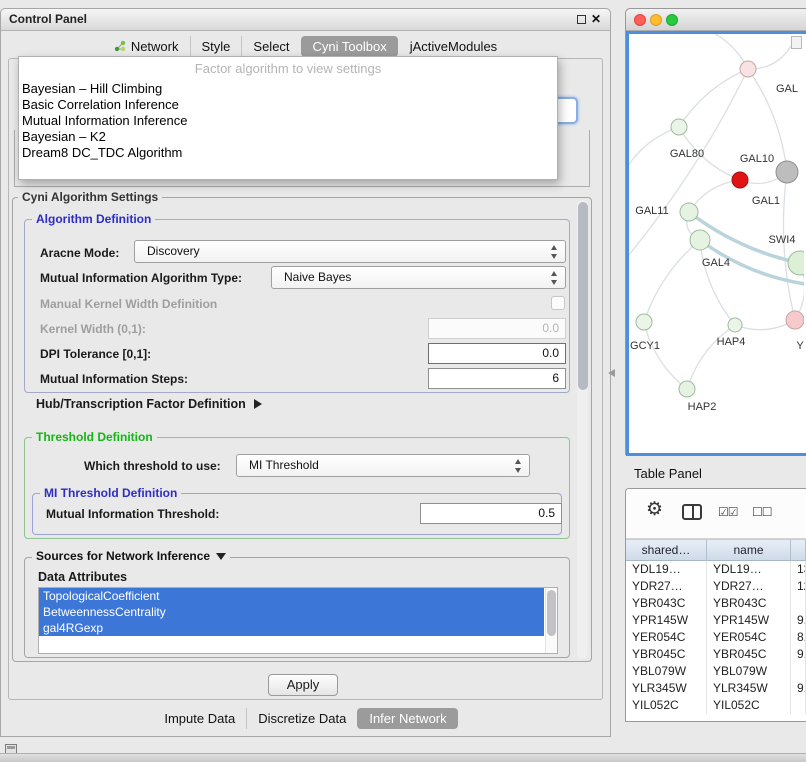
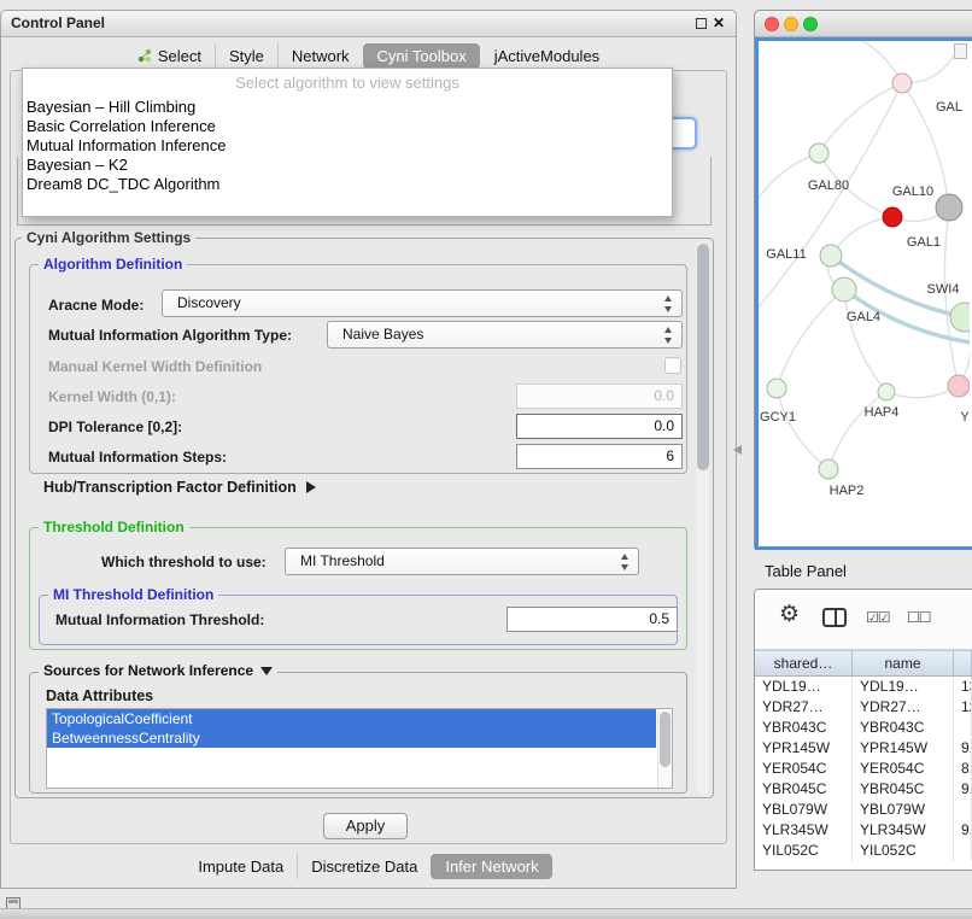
  Control Panel
  ✕
- Network
+ Select
  Style
- Select
+ Network
  Cyni Toolbox
  jActiveModules
- Factor algorithm to view settings
+ Select algorithm to view settings
  Bayesian – Hill Climbing
  Basic Correlation Inference
  Mutual Information Inference
  Bayesian – K2
  Dream8 DC_TDC Algorithm
  Cyni Algorithm Settings
  Algorithm Definition
  Aracne Mode:
  Discovery
  Mutual Information Algorithm Type:
  Naive Bayes
  Manual Kernel Width Definition
  Kernel Width (0,1):
  0.0
- DPI Tolerance [0,1]:
+ DPI Tolerance [0,2]:
  0.0
  Mutual Information Steps:
  6
  Hub/Transcription Factor Definition
  Threshold Definition
  Which threshold to use:
  MI Threshold
  MI Threshold Definition
  Mutual Information Threshold:
  0.5
  Sources for Network Inference
  Data Attributes
  TopologicalCoefficient
  BetweennessCentrality
- gal4RGexp
  Apply
  Impute Data
  Discretize Data
  Infer Network
  GAL80
  GAL10
  GAL11
  GAL4
  SWI4
  GCY1
  HAP4
  Y
  HAP2
  GAL1
  GAL
  Table Panel
  ⚙
  ☑☑
  ☐☐
  shared…
  name
  YDL19…
  YDL19…
  YDR27…
  YDR27…
  YBR043C
  YBR043C
  YPR145W
  YPR145W
  9.
  YER054C
  YER054C
  8.
  YBR045C
  YBR045C
  9.
  YBL079W
  YBL079W
  YLR345W
  YLR345W
  9.
  YIL052C
  YIL052C
